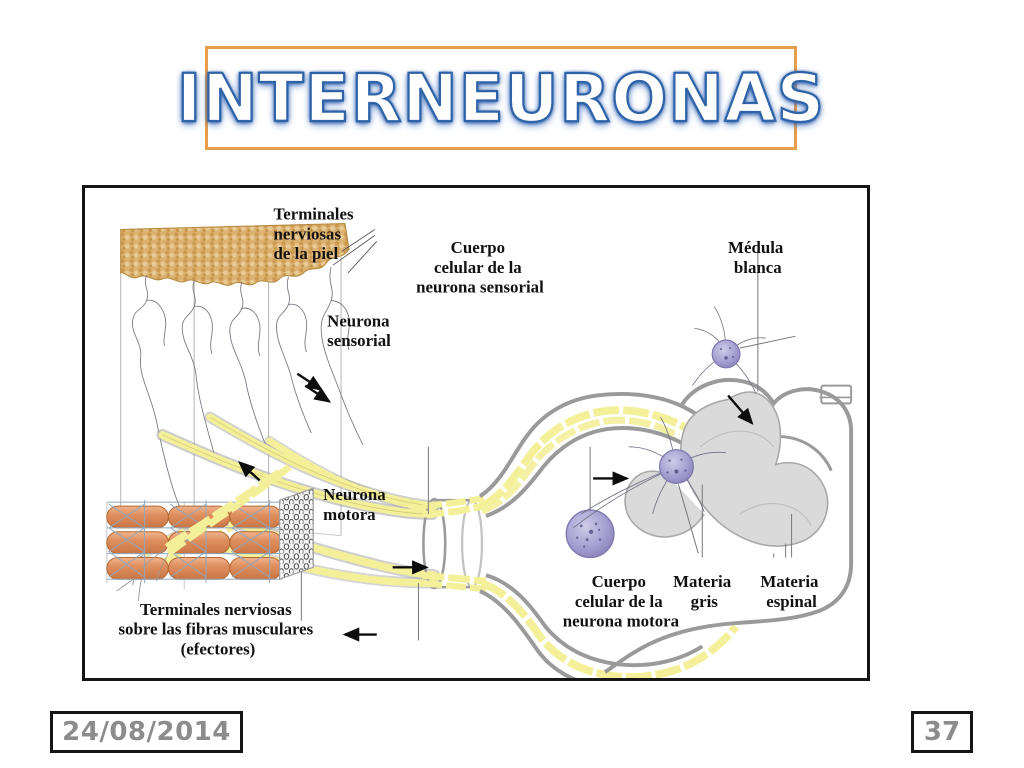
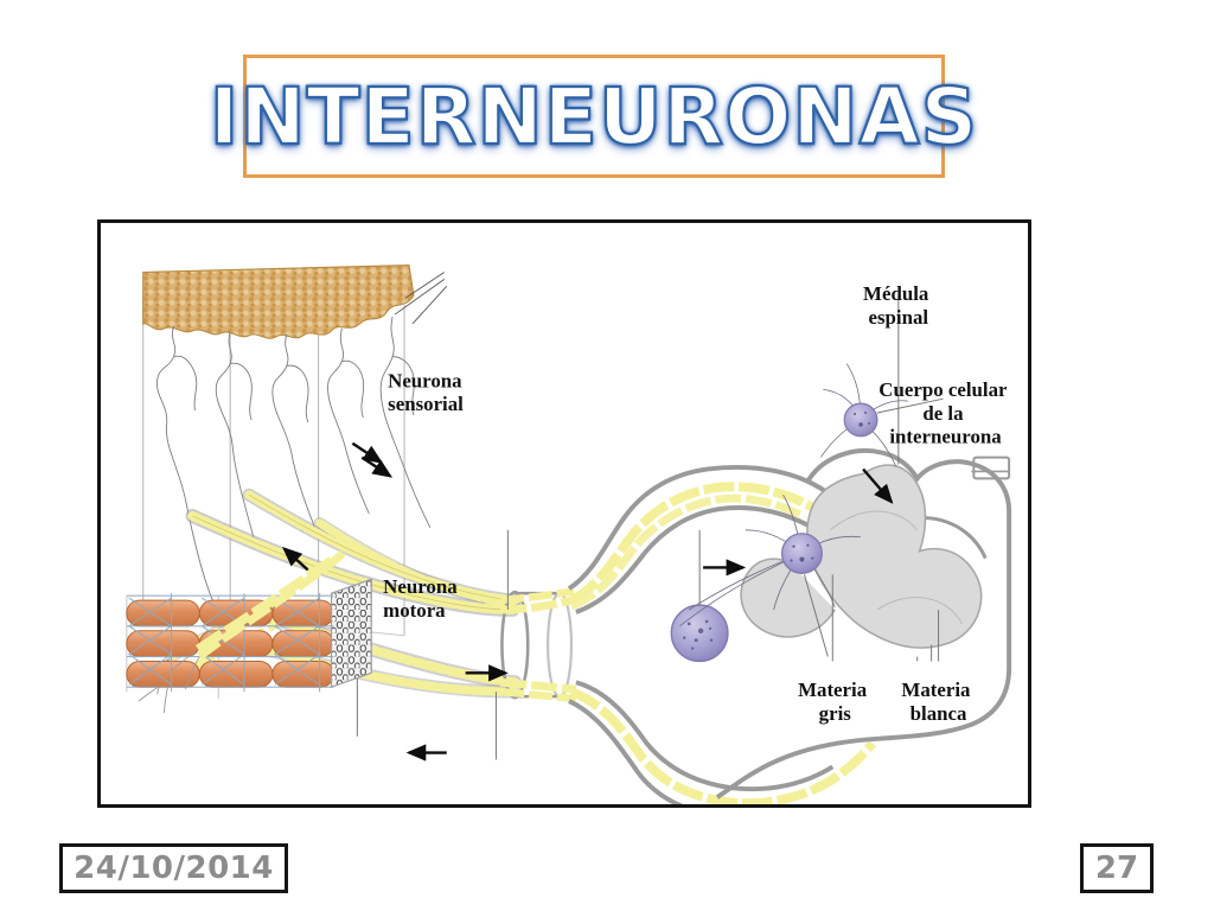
  INTERNEURONAS
- Terminales nerviosas de la piel
  Neurona sensorial
- Cuerpo celular de la neurona sensorial
- Médula blanca
+ Médula espinal
+ Cuerpo celular de la interneurona
  Neurona motora
- Cuerpo celular de la neurona motora
  Materia gris
- Materia espinal
+ Materia blanca
- Terminales nerviosas sobre las fibras musculares (efectores)
- 24/08/2014
+ 24/10/2014
- 37
+ 27
